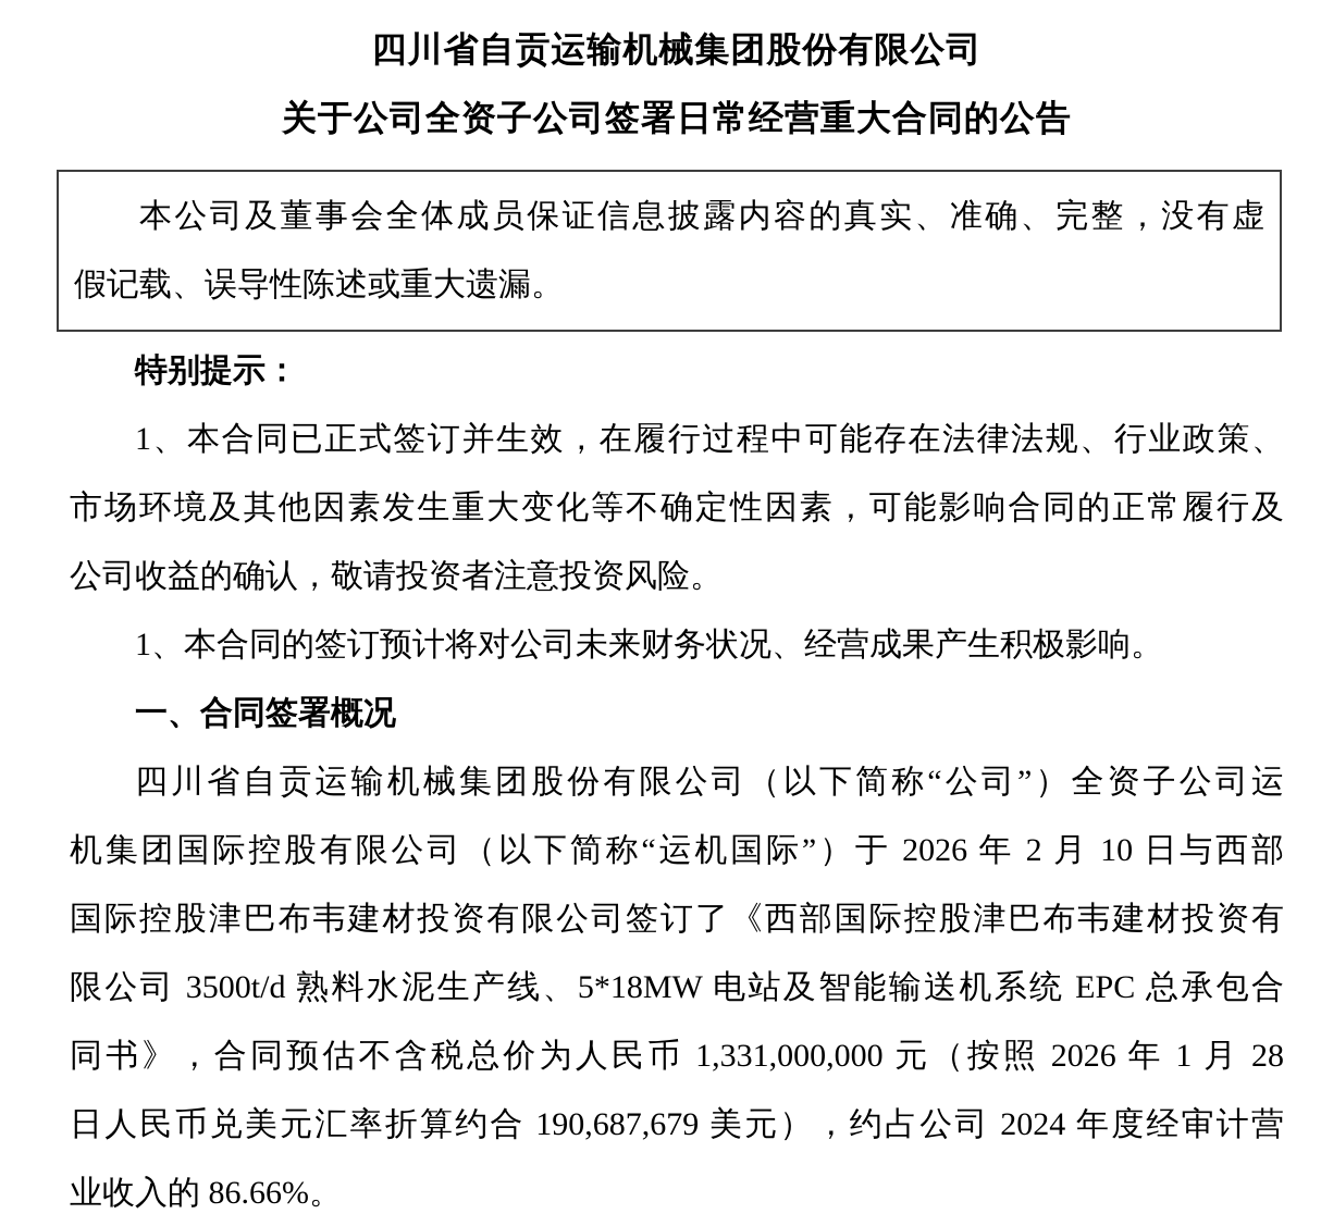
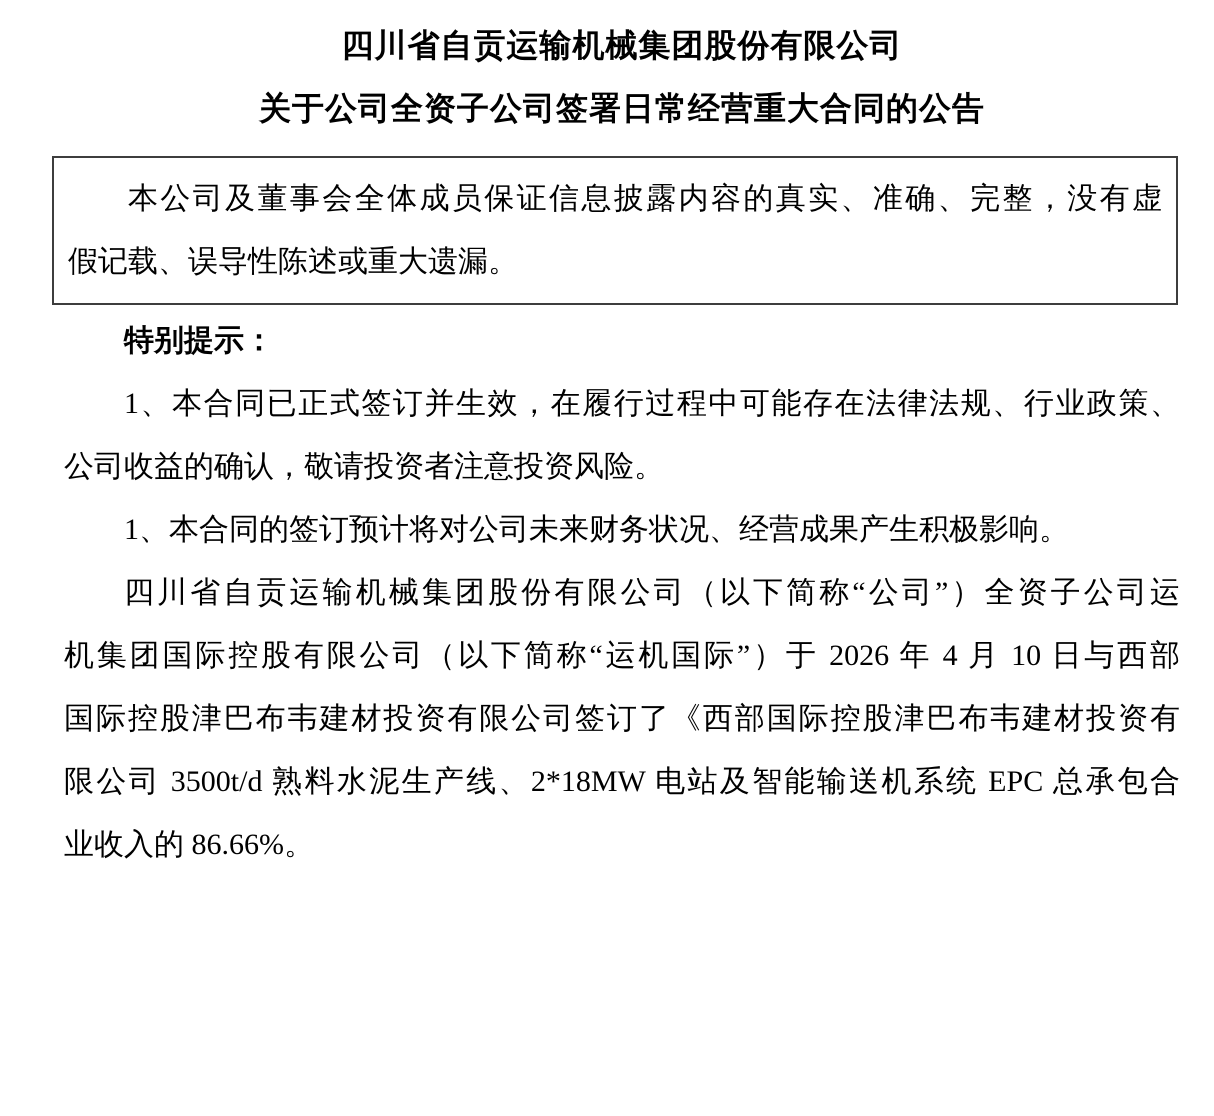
  四川省自贡运输机械集团股份有限公司
  关于公司全资子公司签署日常经营重大合同的公告
  本公司及董事会全体成员保证信息披露内容的真实、准确、完整，没有虚
  假记载、误导性陈述或重大遗漏。
  特别提示：
  1、本合同已正式签订并生效，在履行过程中可能存在法律法规、行业政策、
- 市场环境及其他因素发生重大变化等不确定性因素，可能影响合同的正常履行及
  公司收益的确认，敬请投资者注意投资风险。
  1、本合同的签订预计将对公司未来财务状况、经营成果产生积极影响。
- 一、合同签署概况
  四川省自贡运输机械集团股份有限公司（以下简称“公司”）全资子公司运
- 机集团国际控股有限公司（以下简称“运机国际”）于 2026 年 2 月 10 日与西部
+ 机集团国际控股有限公司（以下简称“运机国际”）于 2026 年 4 月 10 日与西部
  国际控股津巴布韦建材投资有限公司签订了《西部国际控股津巴布韦建材投资有
- 限公司 3500t/d 熟料水泥生产线、5*18MW 电站及智能输送机系统 EPC 总承包合
+ 限公司 3500t/d 熟料水泥生产线、2*18MW 电站及智能输送机系统 EPC 总承包合
- 同书》，合同预估不含税总价为人民币 1,331,000,000 元（按照 2026 年 1 月 28
- 日人民币兑美元汇率折算约合 190,687,679 美元），约占公司 2024 年度经审计营
  业收入的 86.66%。
